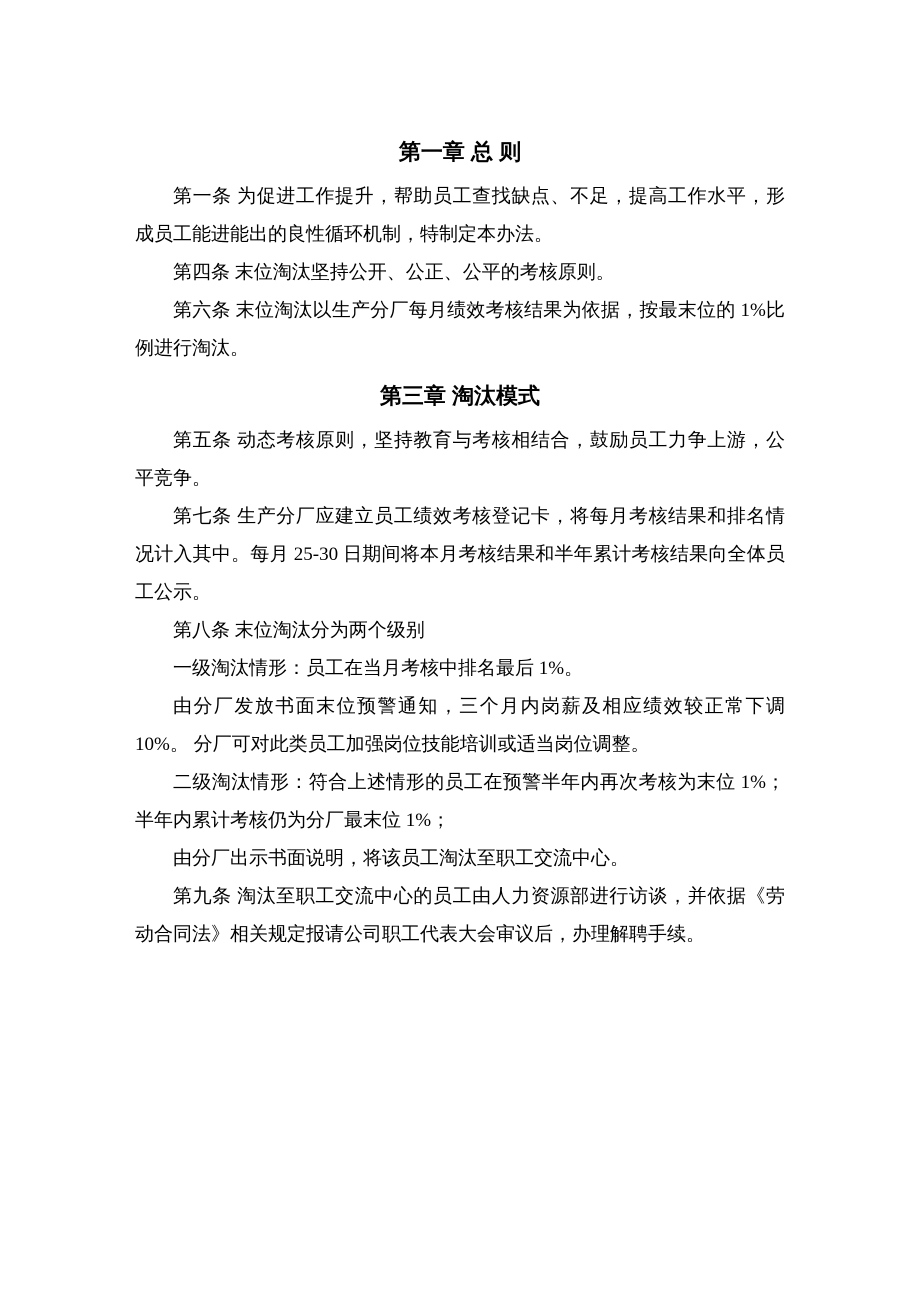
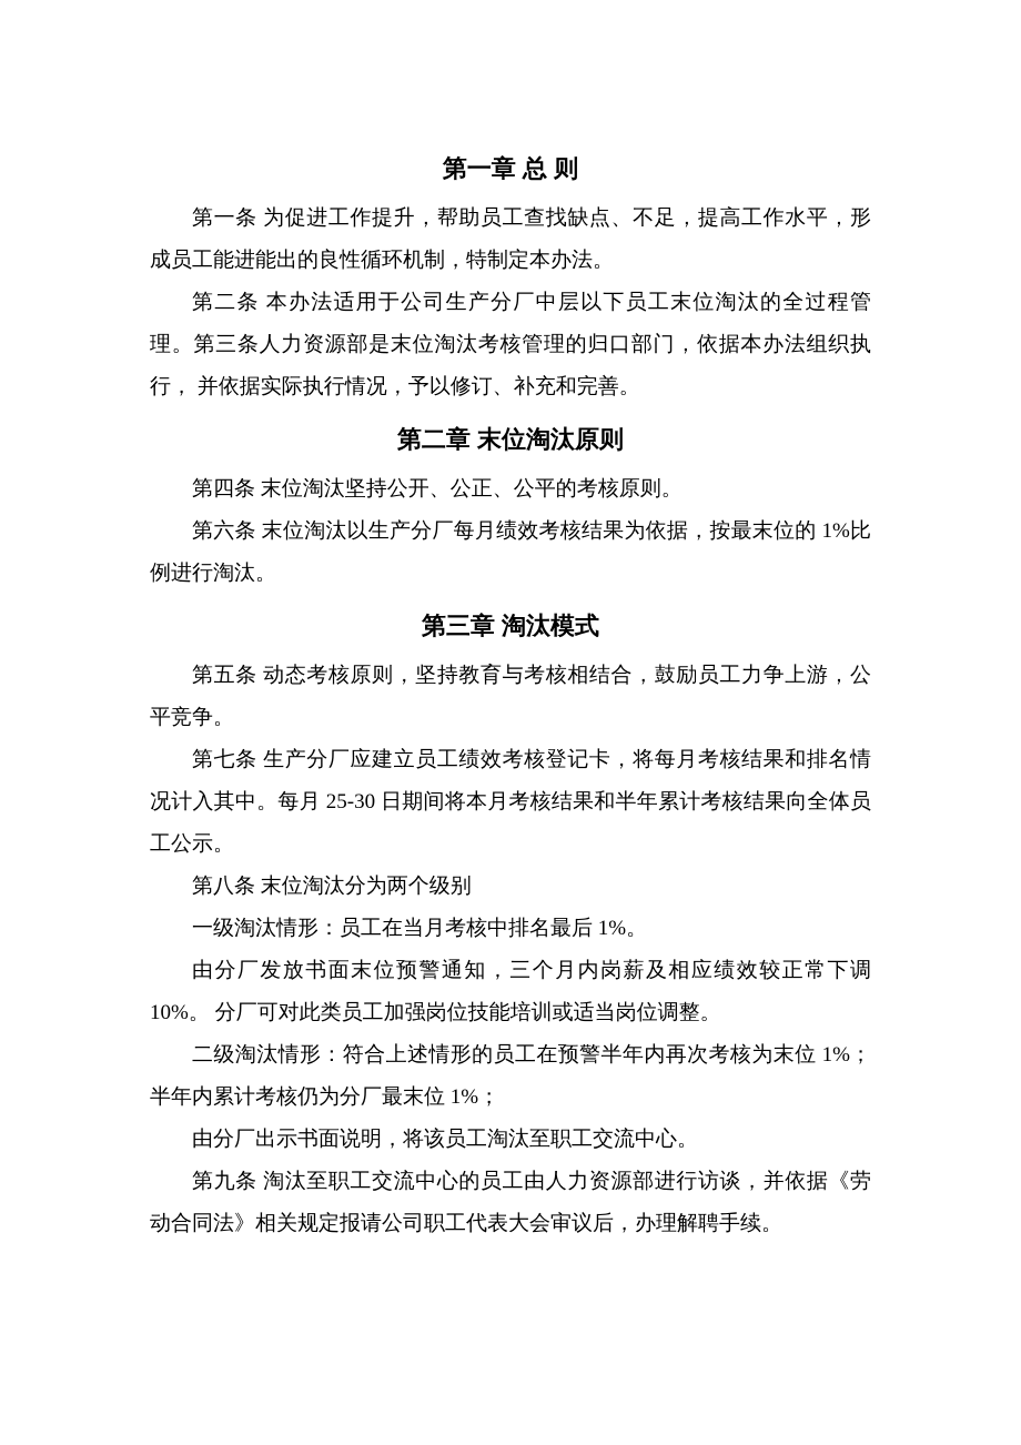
  第一章 总 则
  第一条 为促进工作提升，帮助员工查找缺点、不足，提高工作水平，形成员工能进能出的良性循环机制，特制定本办法。
+ 第二条 本办法适用于公司生产分厂中层以下员工末位淘汰的全过程管理。第三条人力资源部是末位淘汰考核管理的归口部门，依据本办法组织执行， 并依据实际执行情况，予以修订、补充和完善。
+ 第二章 末位淘汰原则
  第四条 末位淘汰坚持公开、公正、公平的考核原则。
  第六条 末位淘汰以生产分厂每月绩效考核结果为依据，按最末位的 1%比例进行淘汰。
  第三章 淘汰模式
  第五条 动态考核原则，坚持教育与考核相结合，鼓励员工力争上游，公平竞争。
  第七条 生产分厂应建立员工绩效考核登记卡，将每月考核结果和排名情况计入其中。每月 25-30 日期间将本月考核结果和半年累计考核结果向全体员工公示。
  第八条 末位淘汰分为两个级别
  一级淘汰情形：员工在当月考核中排名最后 1%。
  由分厂发放书面末位预警通知，三个月内岗薪及相应绩效较正常下调 10%。 分厂可对此类员工加强岗位技能培训或适当岗位调整。
  二级淘汰情形：符合上述情形的员工在预警半年内再次考核为末位 1%；半年内累计考核仍为分厂最末位 1%；
  由分厂出示书面说明，将该员工淘汰至职工交流中心。
  第九条 淘汰至职工交流中心的员工由人力资源部进行访谈，并依据《劳动合同法》相关规定报请公司职工代表大会审议后，办理解聘手续。
